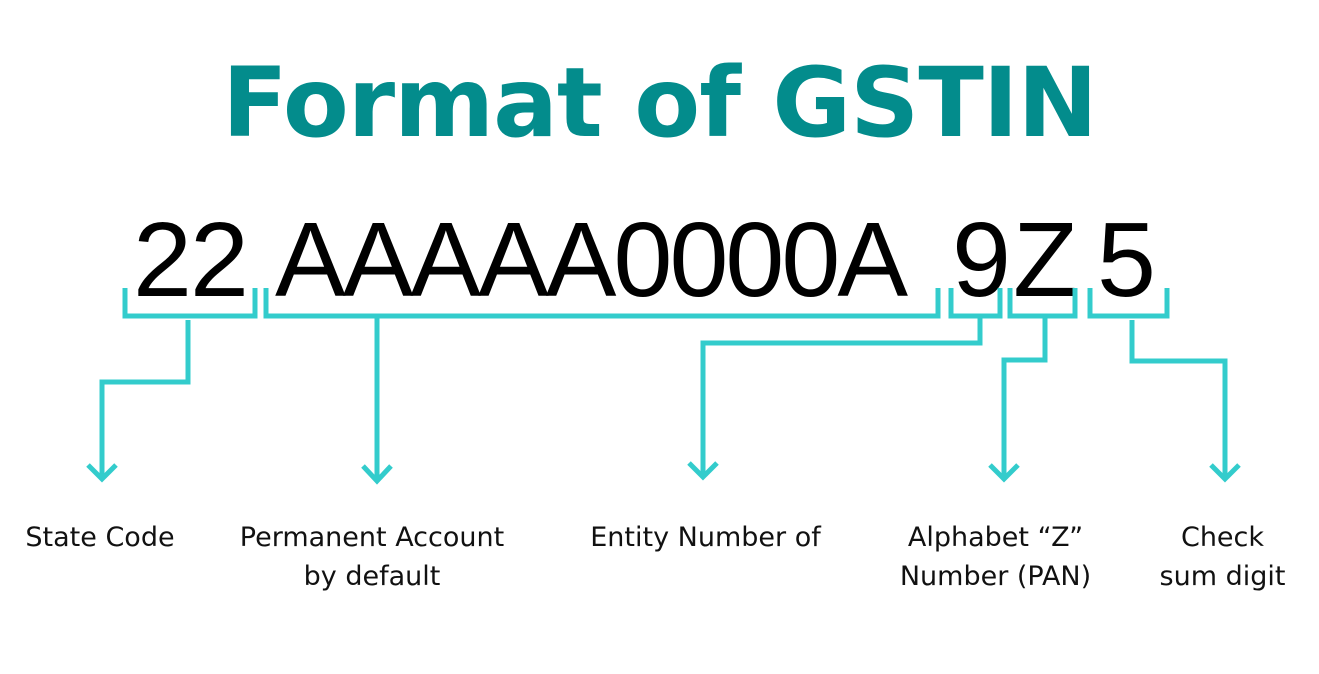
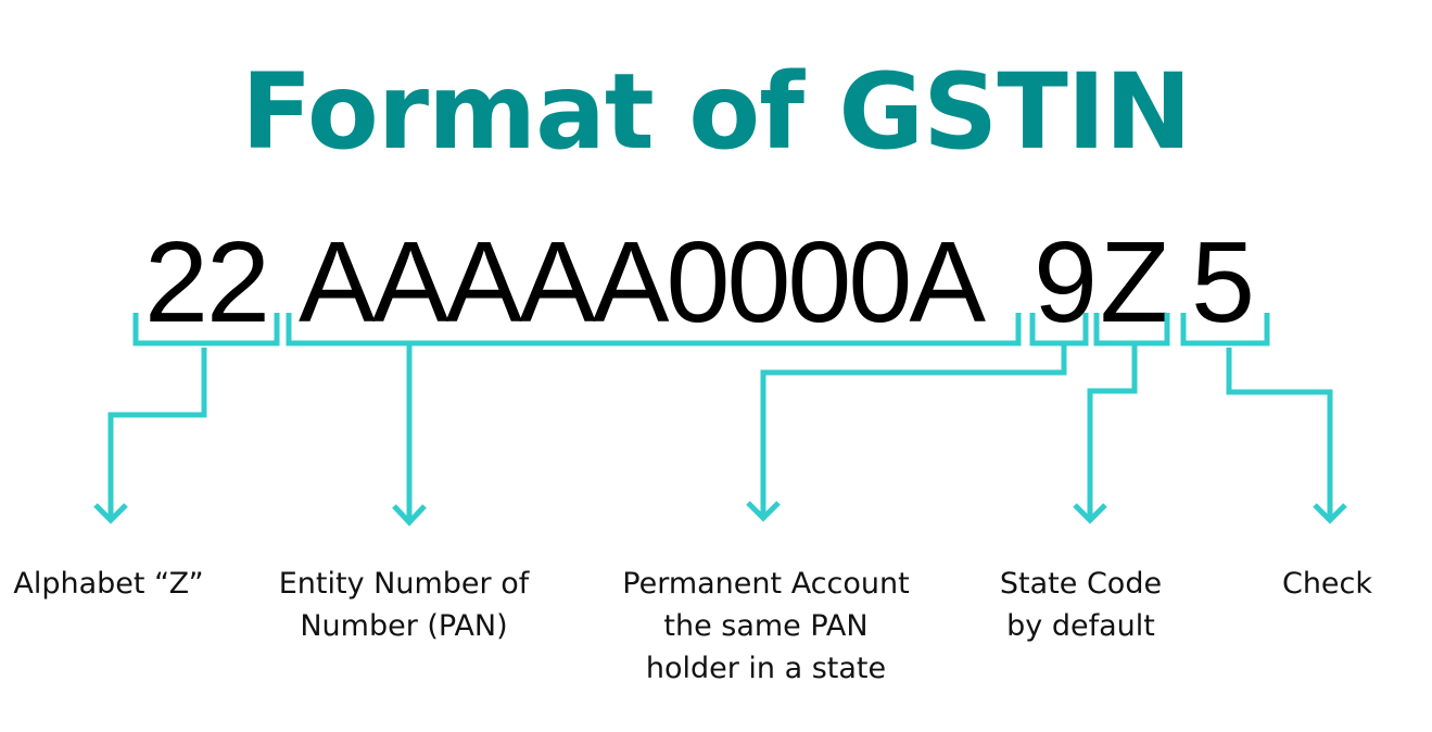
  Format of GSTIN
  22
  AAAAA0000A
  9
  Z
  5
- State Code
+ Alphabet “Z”
- Permanent Account
+ Entity Number of
- by default
+ Number (PAN)
- Entity Number of
+ Permanent Account
+ the same PAN
+ holder in a state
- Alphabet “Z”
+ State Code
- Number (PAN)
+ by default
  Check
- sum digit
